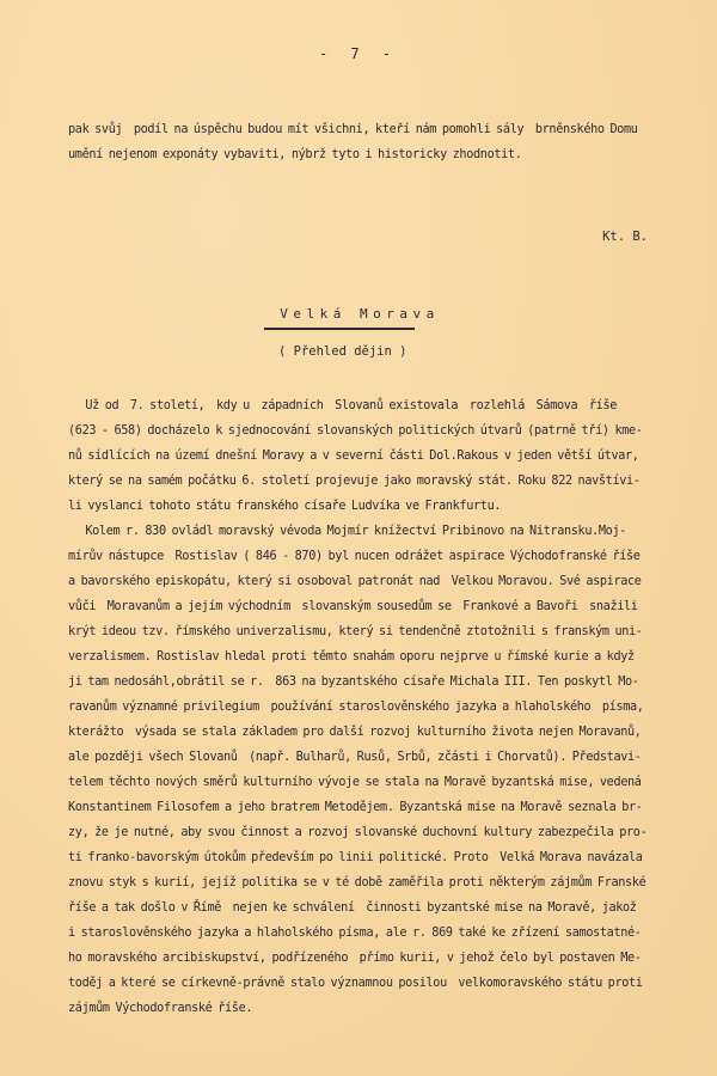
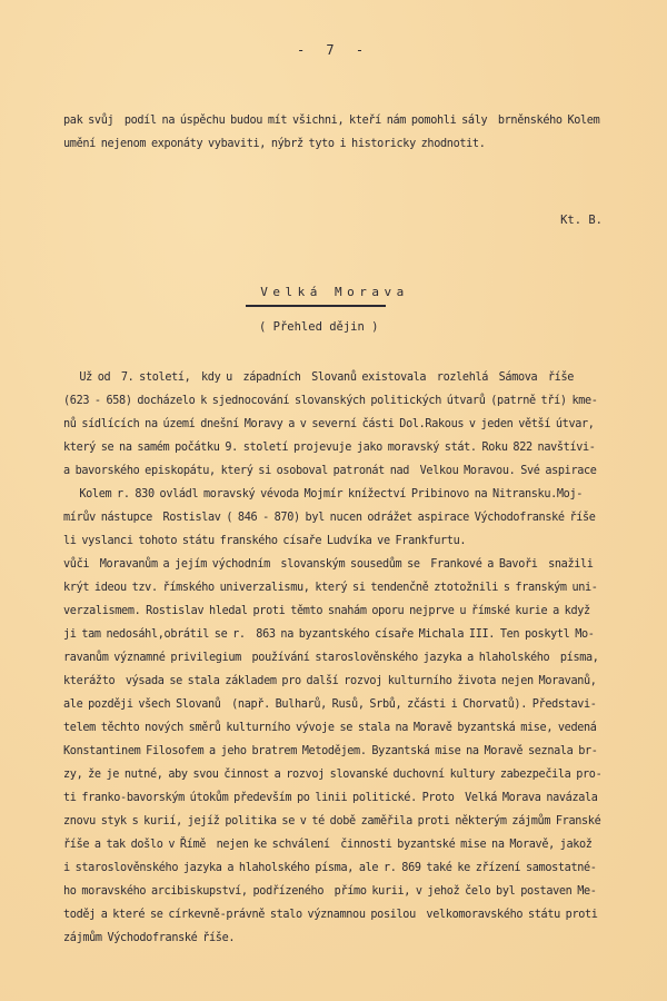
  - 7 -
- pak svůj podíl na úspěchu budou mít všichni, kteří nám pomohli sály brněnského Domu
+ pak svůj podíl na úspěchu budou mít všichni, kteří nám pomohli sály brněnského Kolem
  umění nejenom exponáty vybaviti, nýbrž tyto i historicky zhodnotit.
  Kt. B.
  Velká Morava
  ( Přehled dějin )
  Už od 7. století, kdy u západních Slovanů existovala rozlehlá Sámova říše
  (623 - 658) docházelo k sjednocování slovanských politických útvarů (patrně tří) kme-
  nů sídlících na území dnešní Moravy a v severní části Dol.Rakous v jeden větší útvar,
- který se na samém počátku 6. století projevuje jako moravský stát. Roku 822 navštívi-
+ který se na samém počátku 9. století projevuje jako moravský stát. Roku 822 navštívi-
- li vyslanci tohoto státu franského císaře Ludvíka ve Frankfurtu.
+ a bavorského episkopátu, který si osoboval patronát nad Velkou Moravou. Své aspirace
  Kolem r. 830 ovládl moravský vévoda Mojmír knížectví Pribinovo na Nitransku.Moj-
  mírův nástupce Rostislav ( 846 - 870) byl nucen odrážet aspirace Východofranské říše
- a bavorského episkopátu, který si osoboval patronát nad Velkou Moravou. Své aspirace
+ li vyslanci tohoto státu franského císaře Ludvíka ve Frankfurtu.
  vůči Moravanům a jejím východním slovanským sousedům se Frankové a Bavoři snažili
  krýt ideou tzv. římského univerzalismu, který si tendenčně ztotožnili s franským uni-
  verzalismem. Rostislav hledal proti těmto snahám oporu nejprve u římské kurie a když
  ji tam nedosáhl,obrátil se r. 863 na byzantského císaře Michala III. Ten poskytl Mo-
  ravanům významné privilegium používání staroslověnského jazyka a hlaholského písma,
  kterážto výsada se stala základem pro další rozvoj kulturního života nejen Moravanů,
  ale později všech Slovanů (např. Bulharů, Rusů, Srbů, zčásti i Chorvatů). Představi-
  telem těchto nových směrů kulturního vývoje se stala na Moravě byzantská mise, vedená
  Konstantinem Filosofem a jeho bratrem Metodějem. Byzantská mise na Moravě seznala br-
  zy, že je nutné, aby svou činnost a rozvoj slovanské duchovní kultury zabezpečila pro-
  ti franko-bavorským útokům především po linii politické. Proto Velká Morava navázala
  znovu styk s kurií, jejíž politika se v té době zaměřila proti některým zájmům Franské
  říše a tak došlo v Římě nejen ke schválení činnosti byzantské mise na Moravě, jakož
  i staroslověnského jazyka a hlaholského písma, ale r. 869 také ke zřízení samostatné-
  ho moravského arcibiskupství, podřízeného přímo kurii, v jehož čelo byl postaven Me-
  toděj a které se církevně-právně stalo významnou posilou velkomoravského státu proti
  zájmům Východofranské říše.
